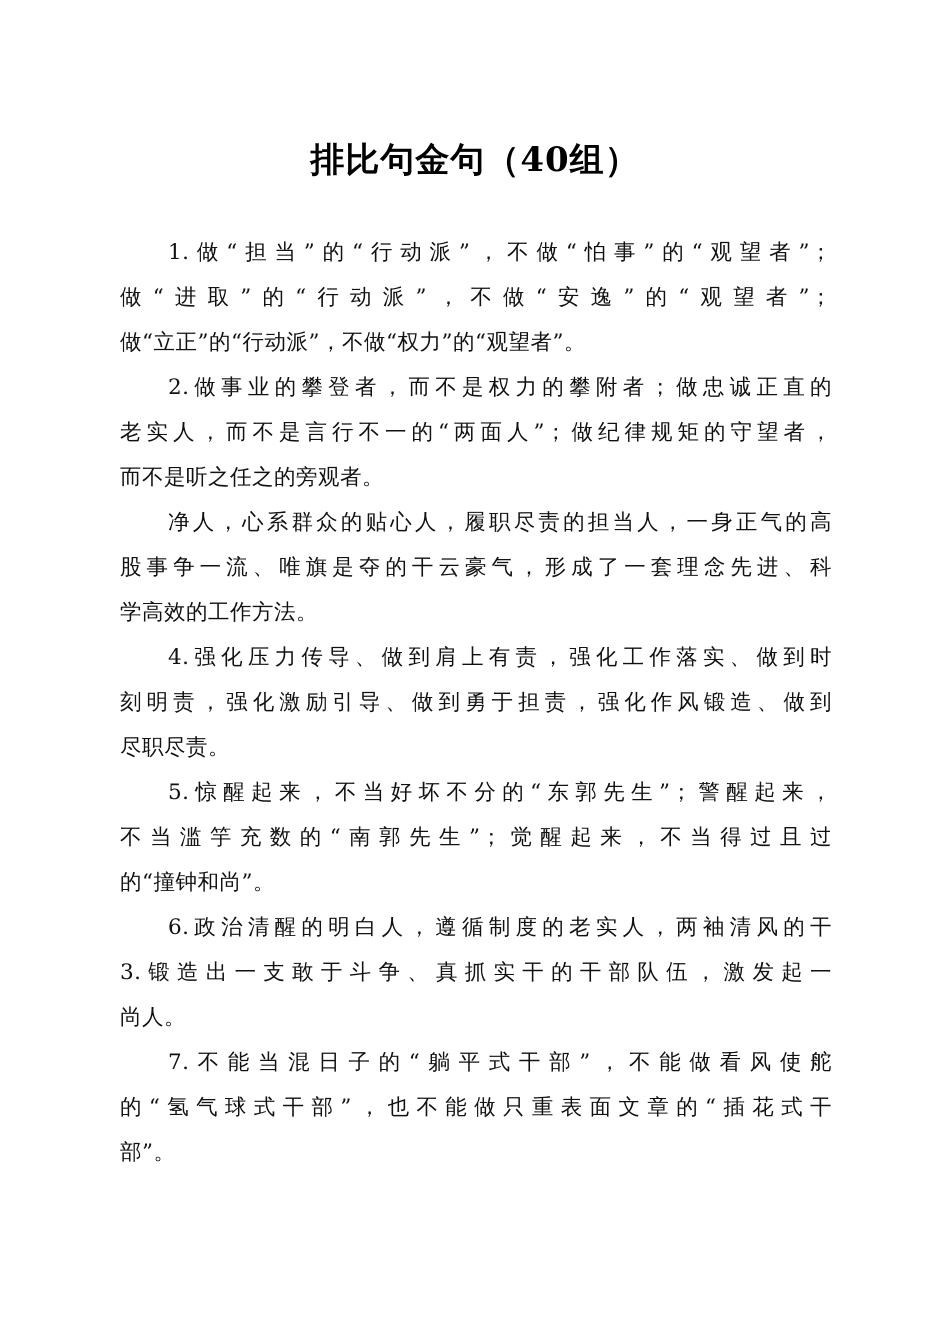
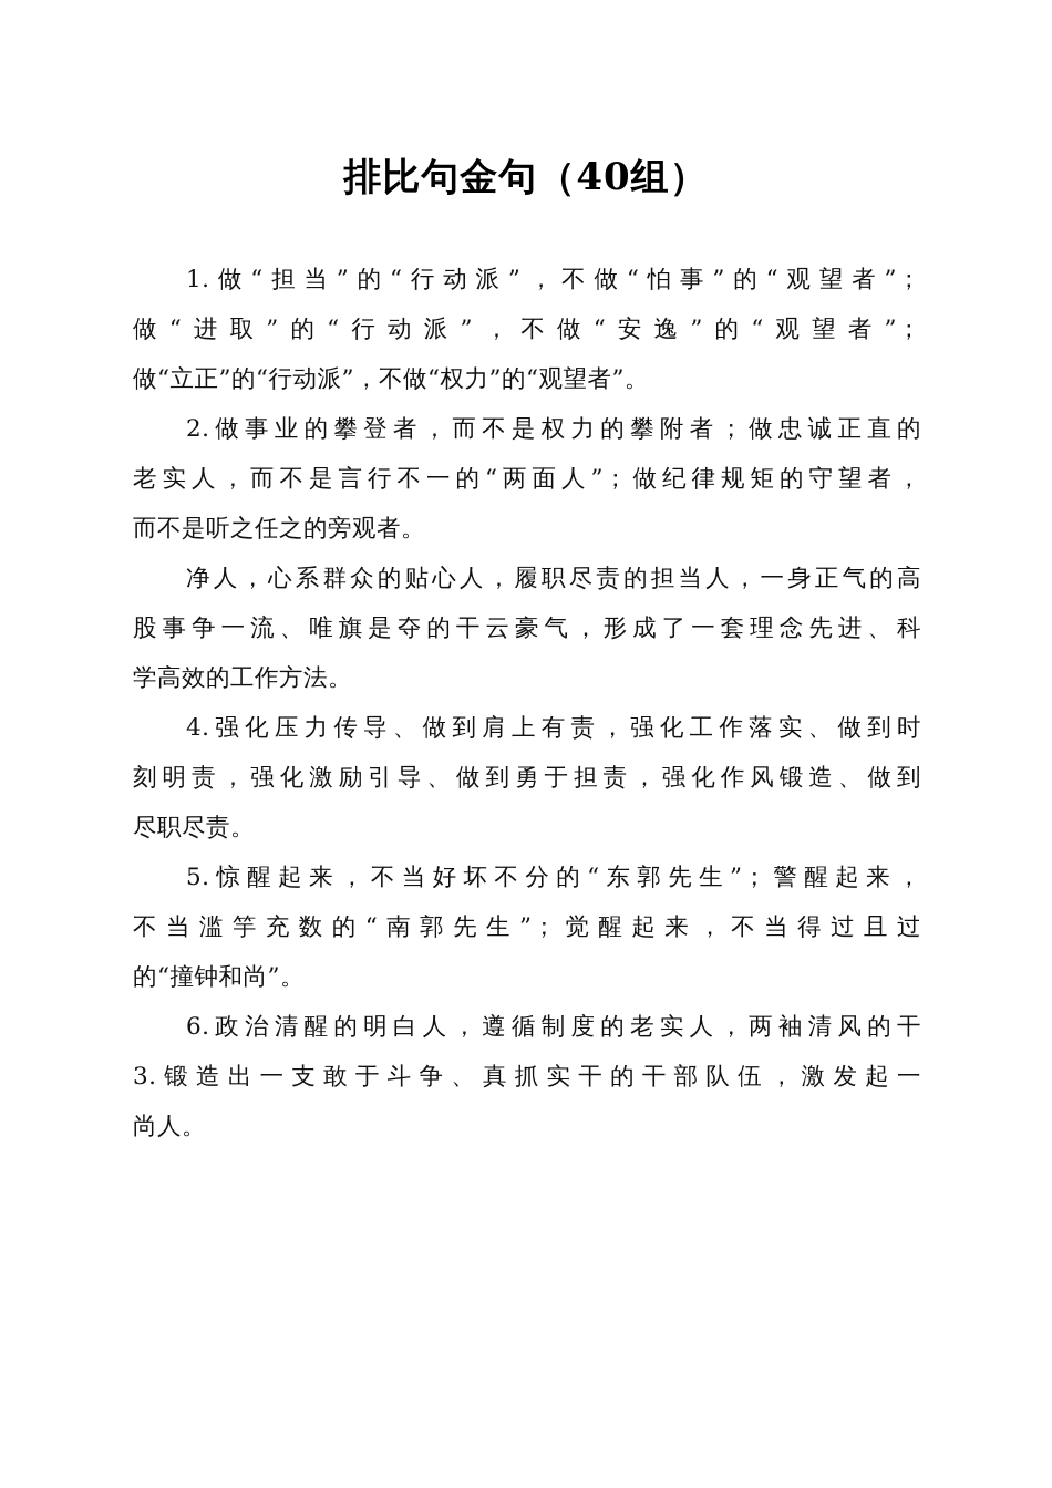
  排比句金句（40组）
  1.做“担当”的“行动派”，不做“怕事”的“观望者”；
  做“进取”的“行动派”，不做“安逸”的“观望者”；
  做“立正”的“行动派”，不做“权力”的“观望者”。
  2.做事业的攀登者，而不是权力的攀附者；做忠诚正直的
  老实人，而不是言行不一的“两面人”；做纪律规矩的守望者，
  而不是听之任之的旁观者。
  净人，心系群众的贴心人，履职尽责的担当人，一身正气的高
  股事争一流、唯旗是夺的干云豪气，形成了一套理念先进、科
  学高效的工作方法。
  4.强化压力传导、做到肩上有责，强化工作落实、做到时
  刻明责，强化激励引导、做到勇于担责，强化作风锻造、做到
  尽职尽责。
  5.惊醒起来，不当好坏不分的“东郭先生”；警醒起来，
  不当滥竽充数的“南郭先生”；觉醒起来，不当得过且过
  的“撞钟和尚”。
  6.政治清醒的明白人，遵循制度的老实人，两袖清风的干
  3.锻造出一支敢于斗争、真抓实干的干部队伍，激发起一
  尚人。
- 7.不能当混日子的“躺平式干部”，不能做看风使舵
- 的“氢气球式干部”，也不能做只重表面文章的“插花式干
- 部”。
